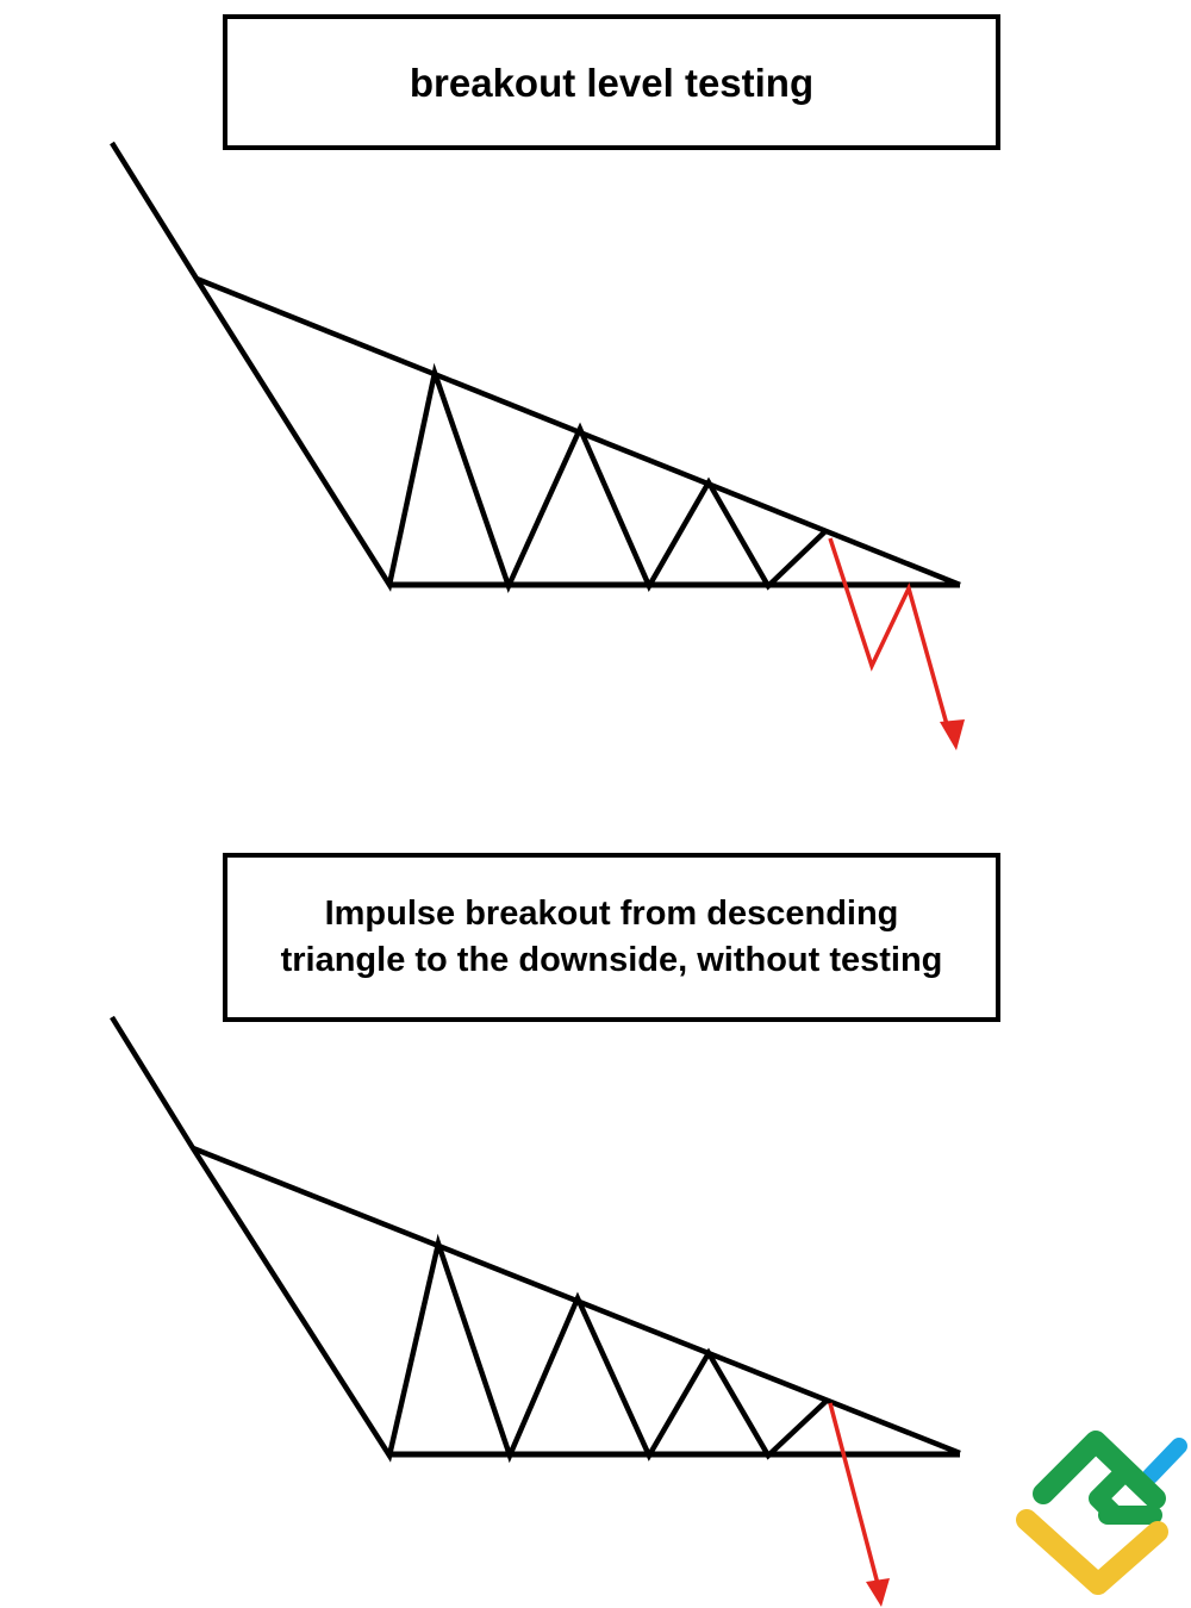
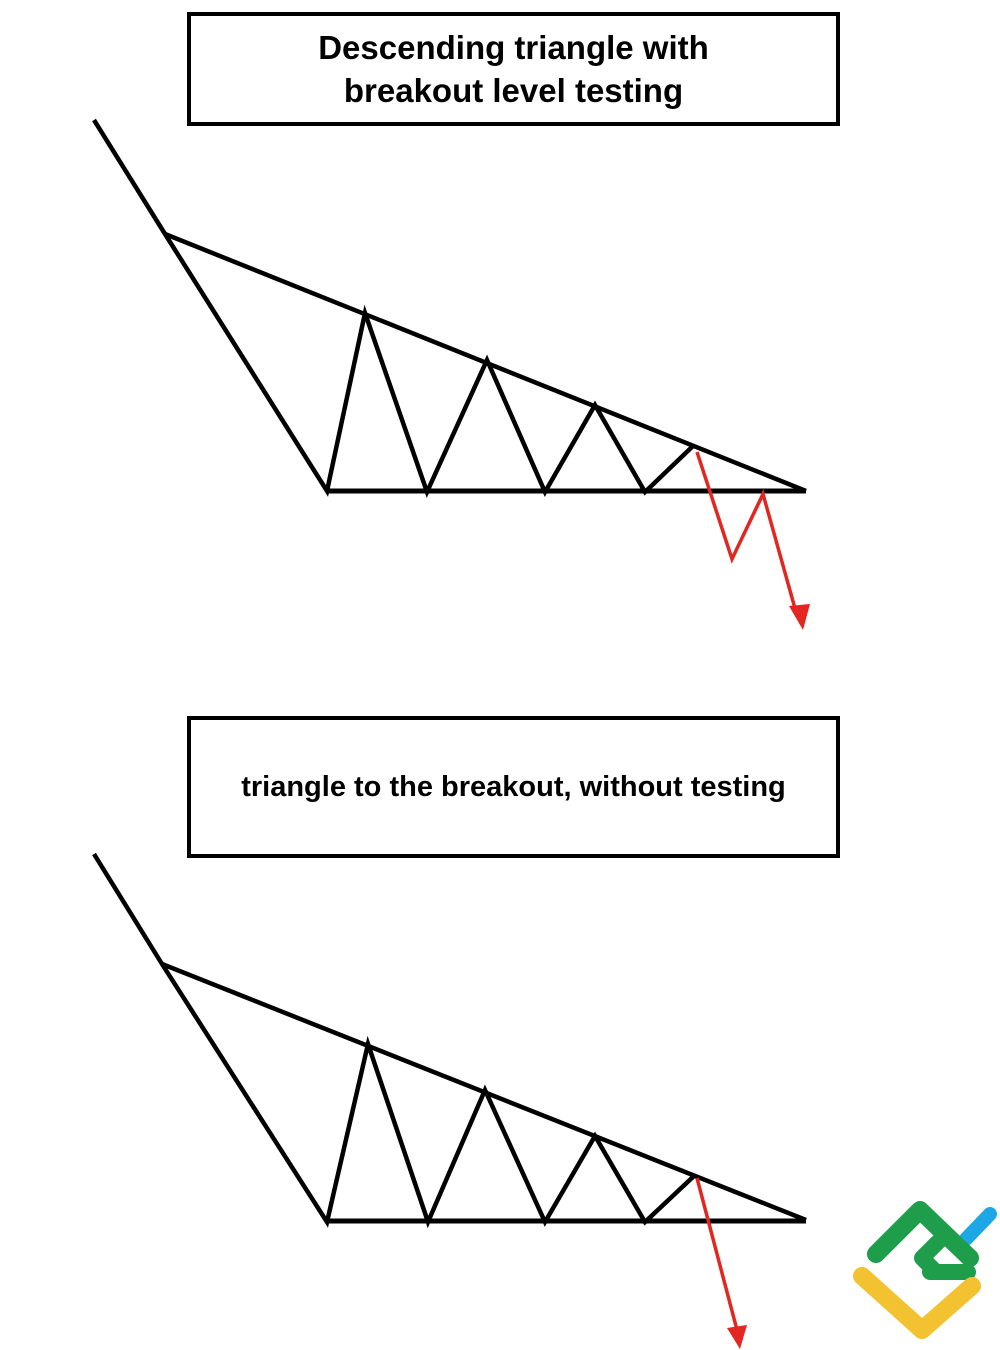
+ Descending triangle with
  breakout level testing
- Impulse breakout from descending
- triangle to the downside, without testing
+ triangle to the breakout, without testing
